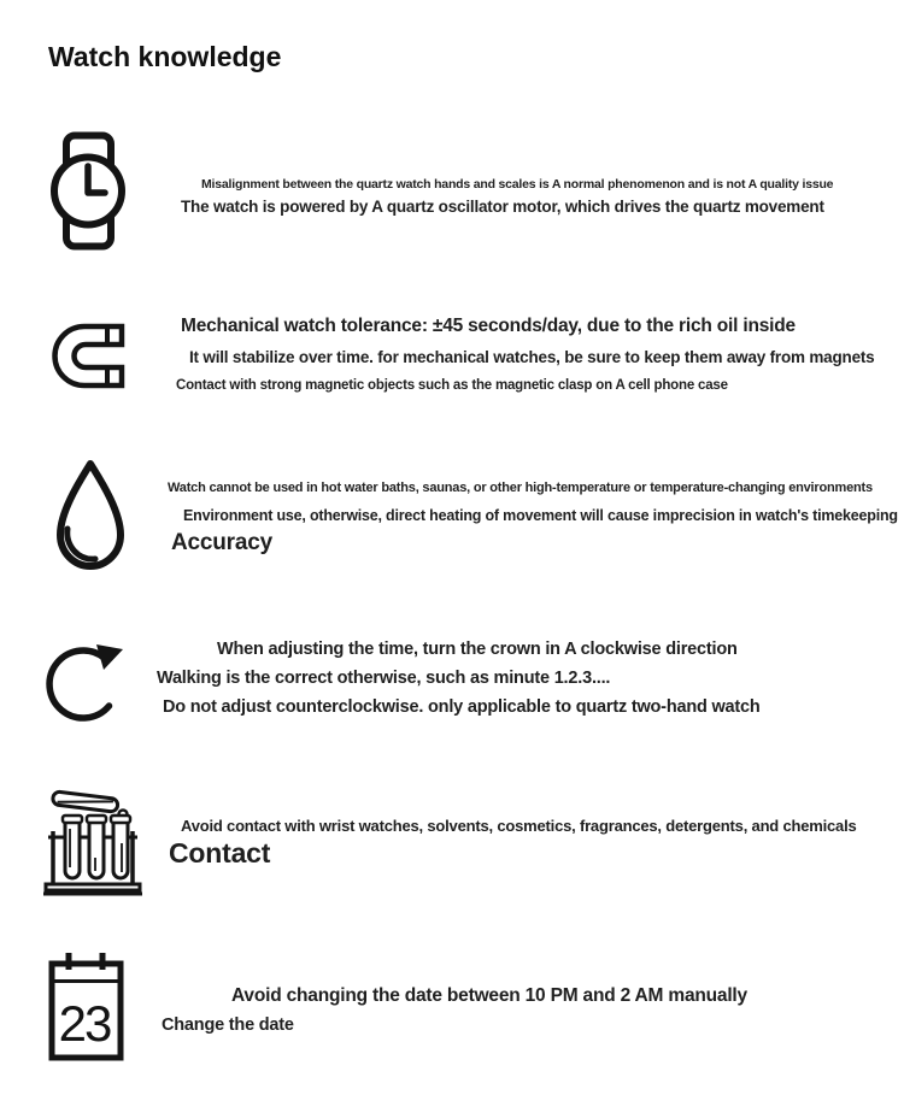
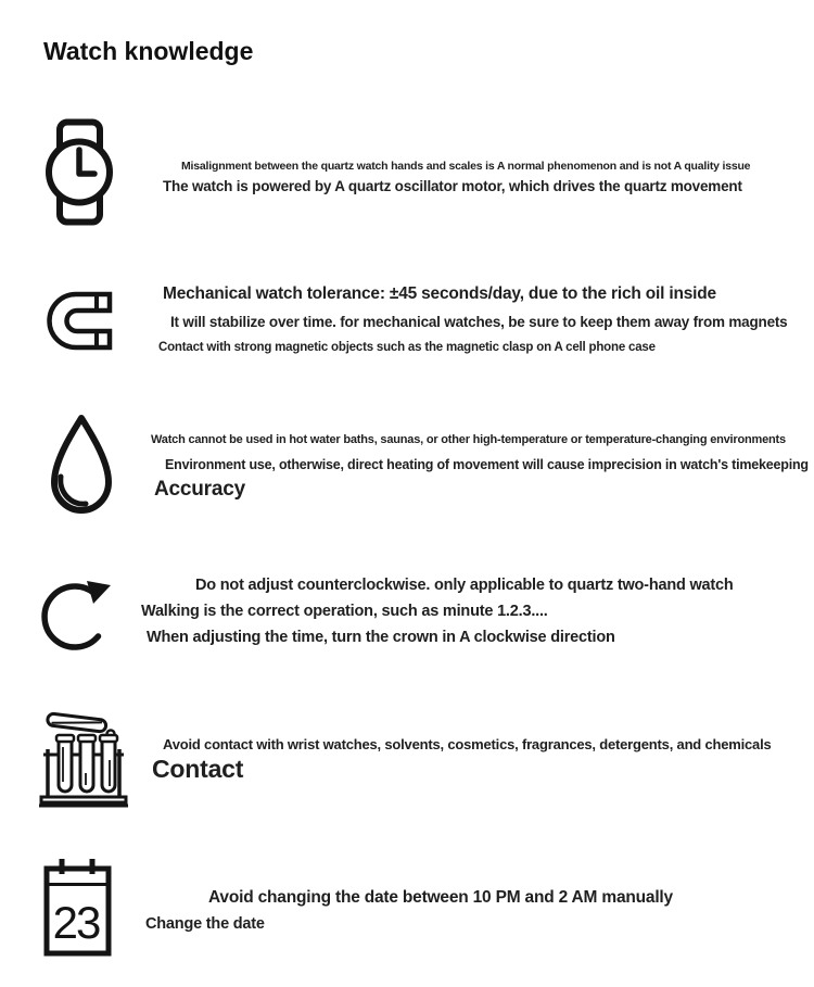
  Watch knowledge
  Misalignment between the quartz watch hands and scales is A normal phenomenon and is not A quality issue
  The watch is powered by A quartz oscillator motor, which drives the quartz movement
  Mechanical watch tolerance: ±45 seconds/day, due to the rich oil inside
  It will stabilize over time. for mechanical watches, be sure to keep them away from magnets
  Contact with strong magnetic objects such as the magnetic clasp on A cell phone case
  Watch cannot be used in hot water baths, saunas, or other high-temperature or temperature-changing environments
  Environment use, otherwise, direct heating of movement will cause imprecision in watch's timekeeping
  Accuracy
- When adjusting the time, turn the crown in A clockwise direction
+ Do not adjust counterclockwise. only applicable to quartz two-hand watch
- Walking is the correct otherwise, such as minute 1.2.3....
+ Walking is the correct operation, such as minute 1.2.3....
- Do not adjust counterclockwise. only applicable to quartz two-hand watch
+ When adjusting the time, turn the crown in A clockwise direction
  Avoid contact with wrist watches, solvents, cosmetics, fragrances, detergents, and chemicals
  Contact
  23
  Avoid changing the date between 10 PM and 2 AM manually
  Change the date
